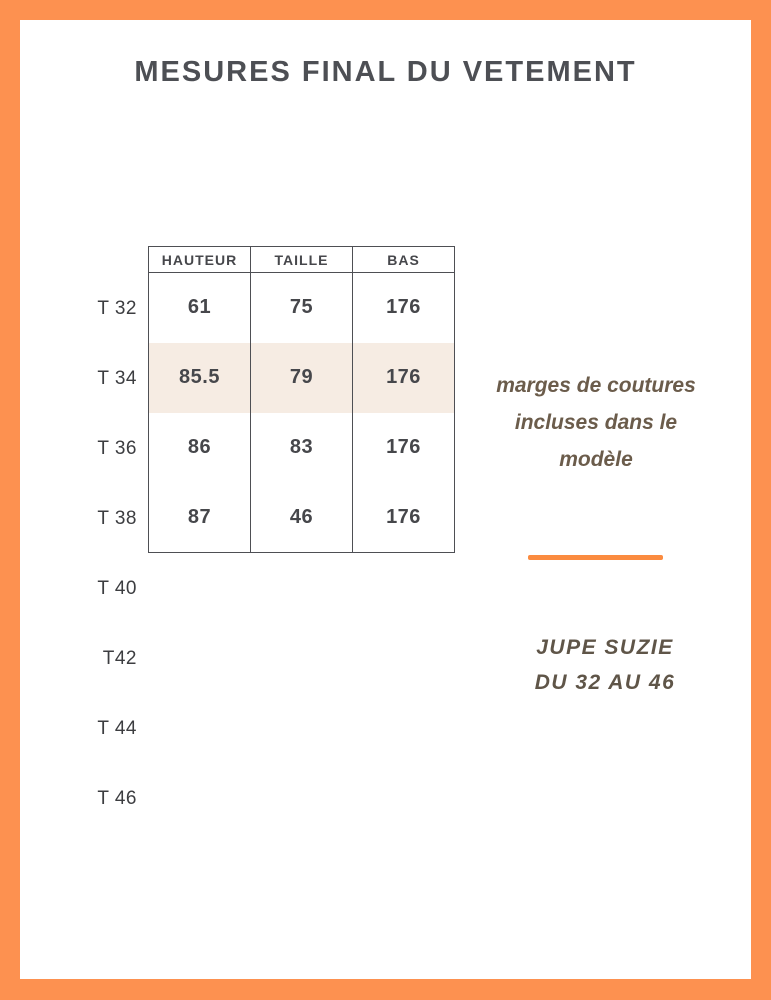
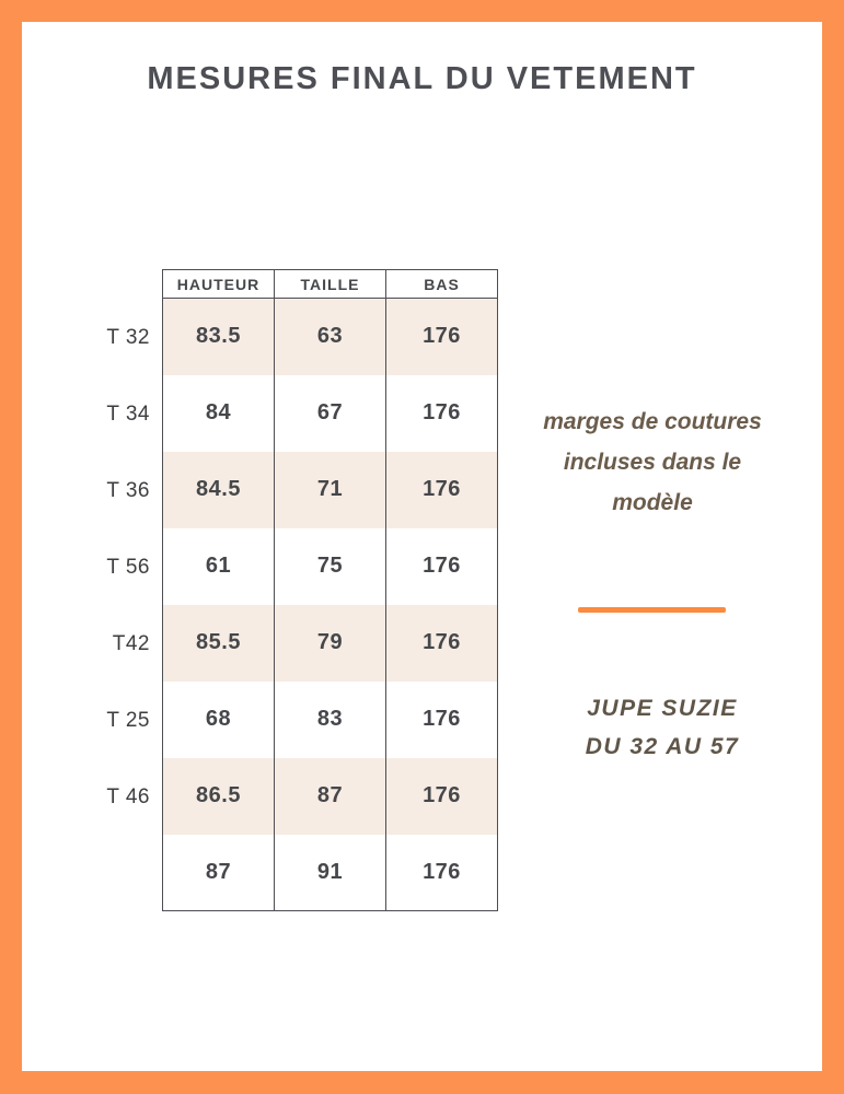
  MESURES FINAL DU VETEMENT
  T 32
  T 34
  T 36
- T 38
+ T 56
- T 40
  T42
- T 44
+ T 25
  T 46
  HAUTEUR	TAILLE	BAS
+ 83.5	63	176
+ 84	67	176
+ 84.5	71	176
  61	75	176
  85.5	79	176
- 86	83	176
+ 68	83	176
+ 86.5	87	176
- 87	46	176
+ 87	91	176
  marges de coutures
  incluses dans le
  modèle
  JUPE SUZIE
- DU 32 AU 46
+ DU 32 AU 57
